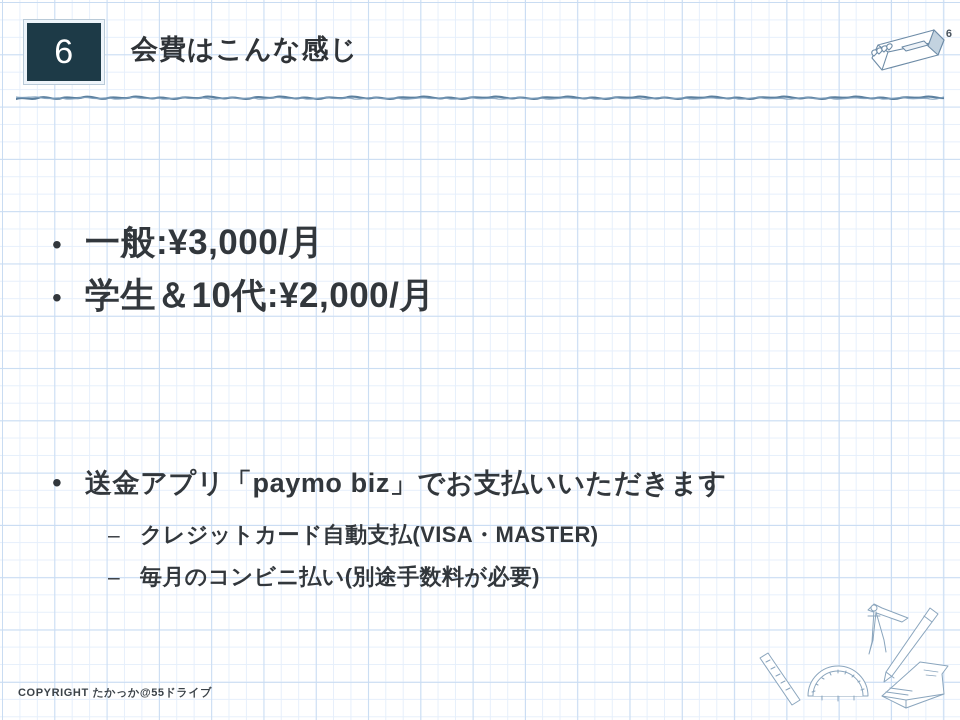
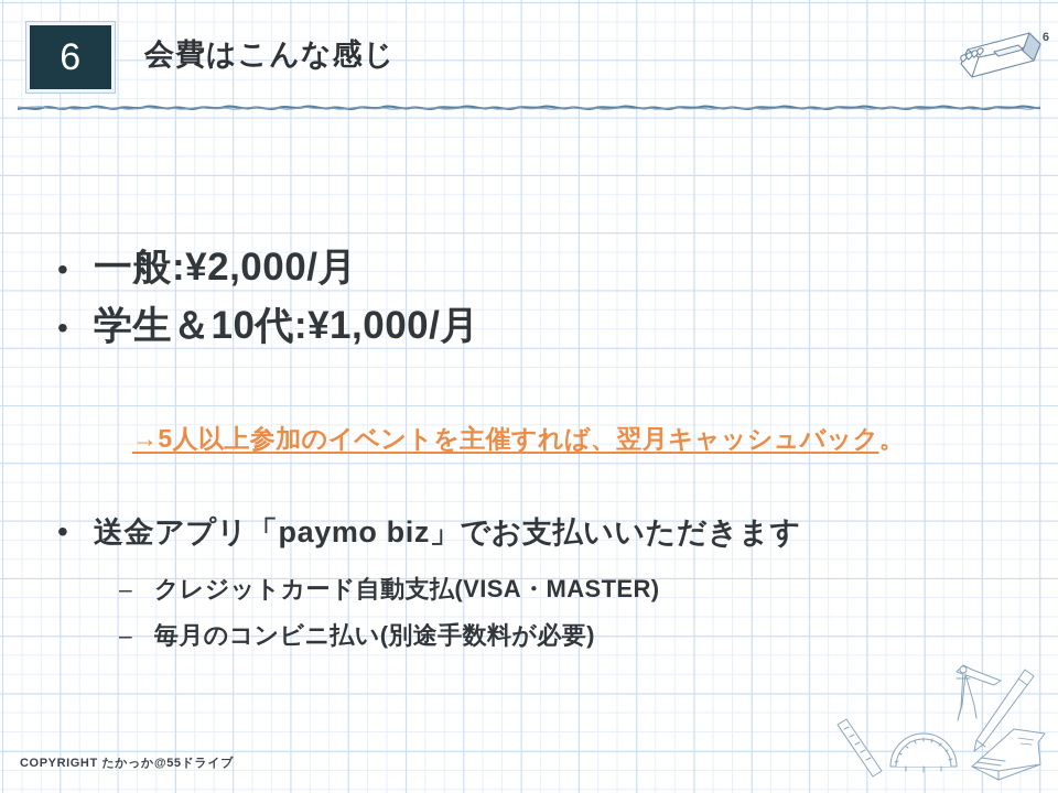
  6
  会費はこんな感じ
  6
  •
- 一般:¥3,000/月
+ 一般:¥2,000/月
  •
- 学生＆10代:¥2,000/月
+ 学生＆10代:¥1,000/月
+ →5人以上参加のイベントを主催すれば、翌月キャッシュバック。
  •
  送金アプリ「paymo biz」でお支払いいただきます
  –
  クレジットカード自動支払(VISA・MASTER)
  –
  毎月のコンビニ払い(別途手数料が必要)
  COPYRIGHT たかっか@55ドライブ
